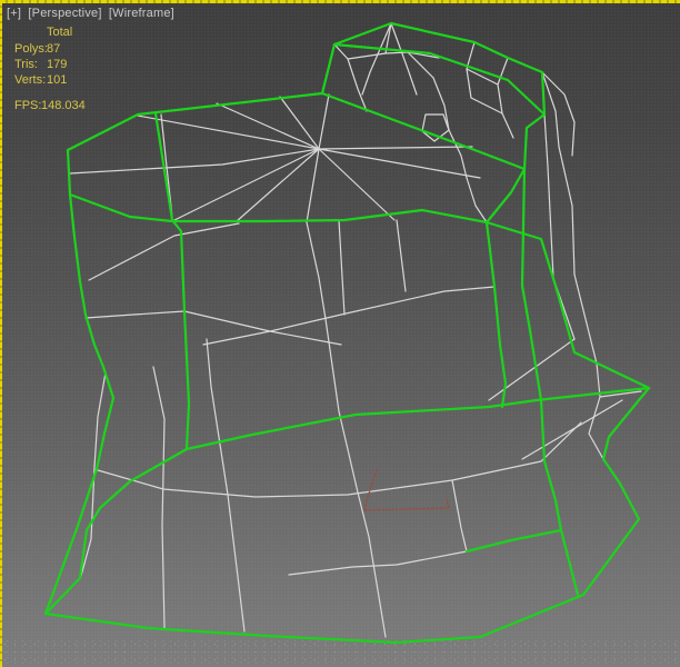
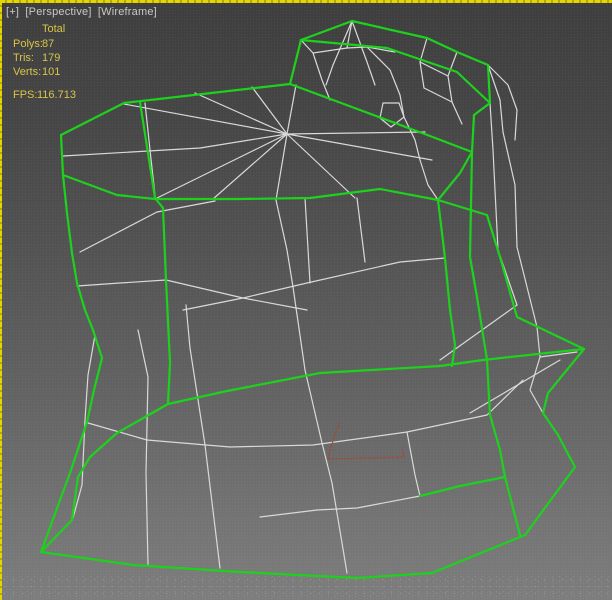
  [+] [Perspective] [Wireframe]
  Total
  Polys:
  87
  Tris:
  179
  Verts:
  101
  FPS:
- 148.034
+ 116.713
